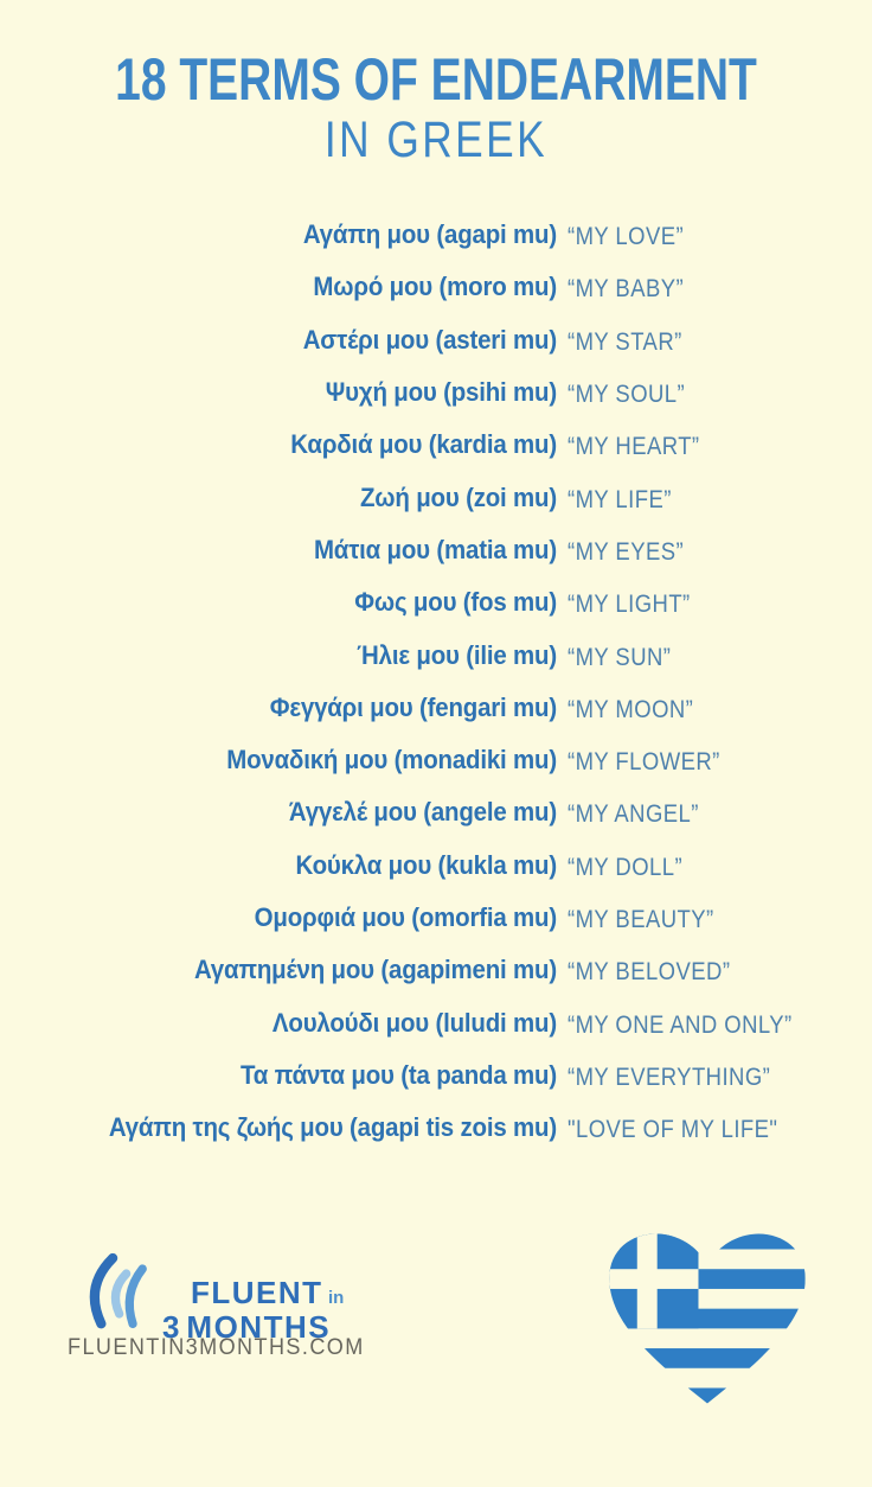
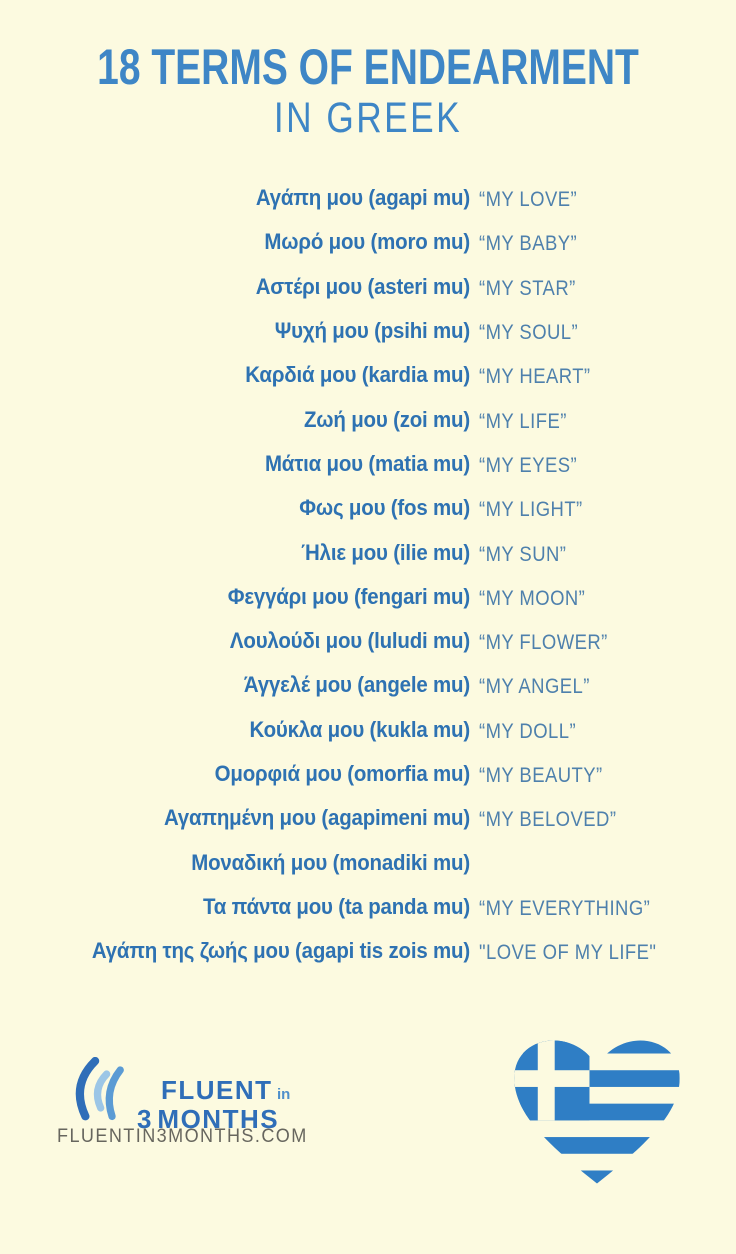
  18 TERMS OF ENDEARMENT
  IN GREEK
  Αγάπη μου (agapi mu)
  “MY LOVE”
  Μωρό μου (moro mu)
  “MY BABY”
  Αστέρι μου (asteri mu)
  “MY STAR”
  Ψυχή μου (psihi mu)
  “MY SOUL”
  Καρδιά μου (kardia mu)
  “MY HEART”
  Ζωή μου (zoi mu)
  “MY LIFE”
  Μάτια μου (matia mu)
  “MY EYES”
  Φως μου (fos mu)
  “MY LIGHT”
  Ήλιε μου (ilie mu)
  “MY SUN”
  Φεγγάρι μου (fengari mu)
  “MY MOON”
- Μοναδική μου (monadiki mu)
+ Λουλούδι μου (luludi mu)
  “MY FLOWER”
  Άγγελέ μου (angele mu)
  “MY ANGEL”
  Κούκλα μου (kukla mu)
  “MY DOLL”
  Ομορφιά μου (omorfia mu)
  “MY BEAUTY”
  Αγαπημένη μου (agapimeni mu)
  “MY BELOVED”
- Λουλούδι μου (luludi mu)
+ Μοναδική μου (monadiki mu)
- “MY ONE AND ONLY”
  Τα πάντα μου (ta panda mu)
  “MY EVERYTHING”
  Αγάπη της ζωής μου (agapi tis zois mu)
  "LOVE OF MY LIFE"
  FLUENT in
  3 MONTHS
  FLUENTIN3MONTHS.COM
